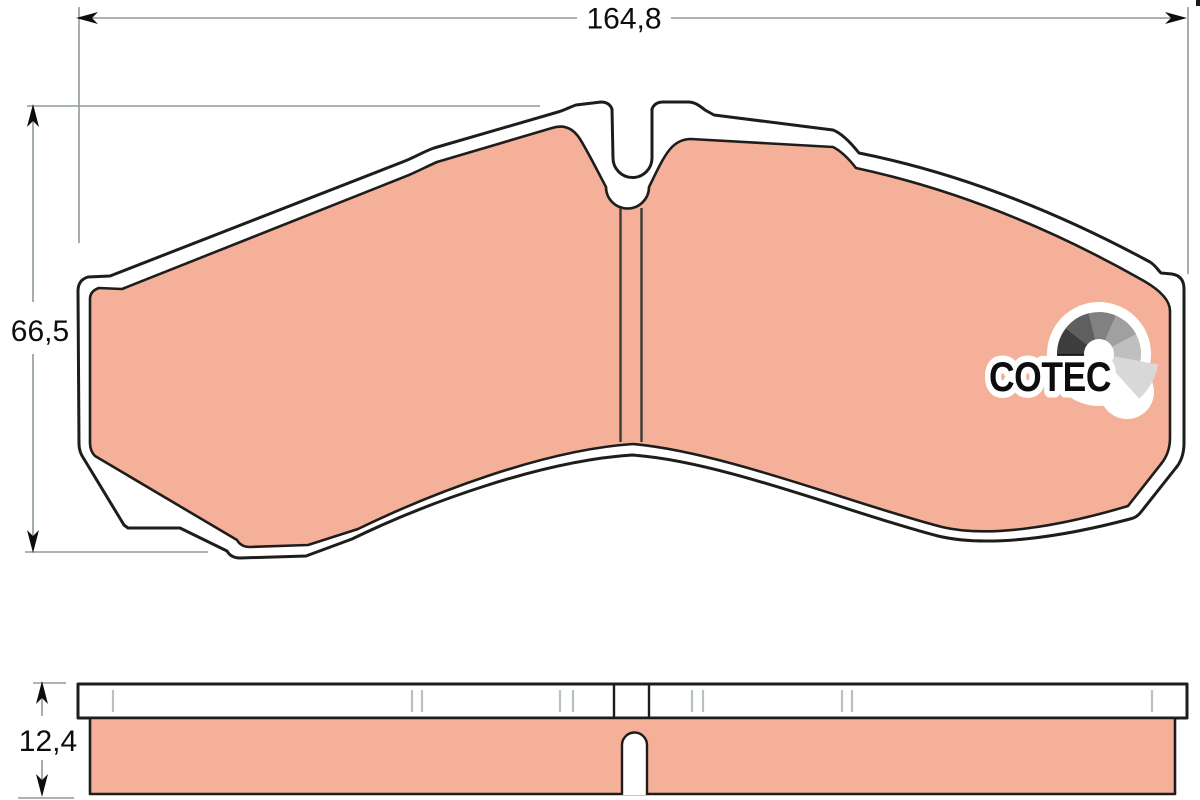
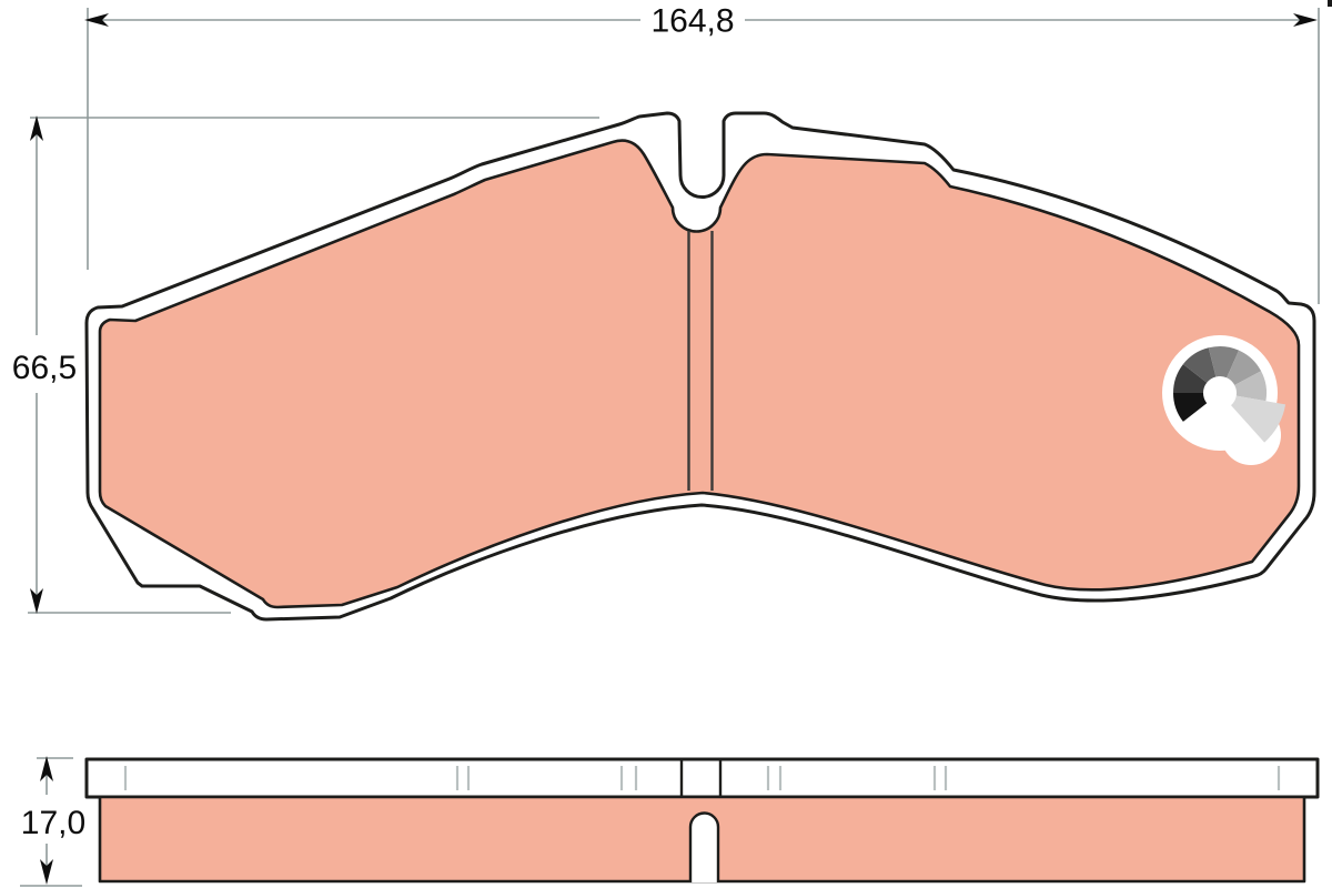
  164,8
  66,5
- COTEC
- 12,4
+ 17,0
